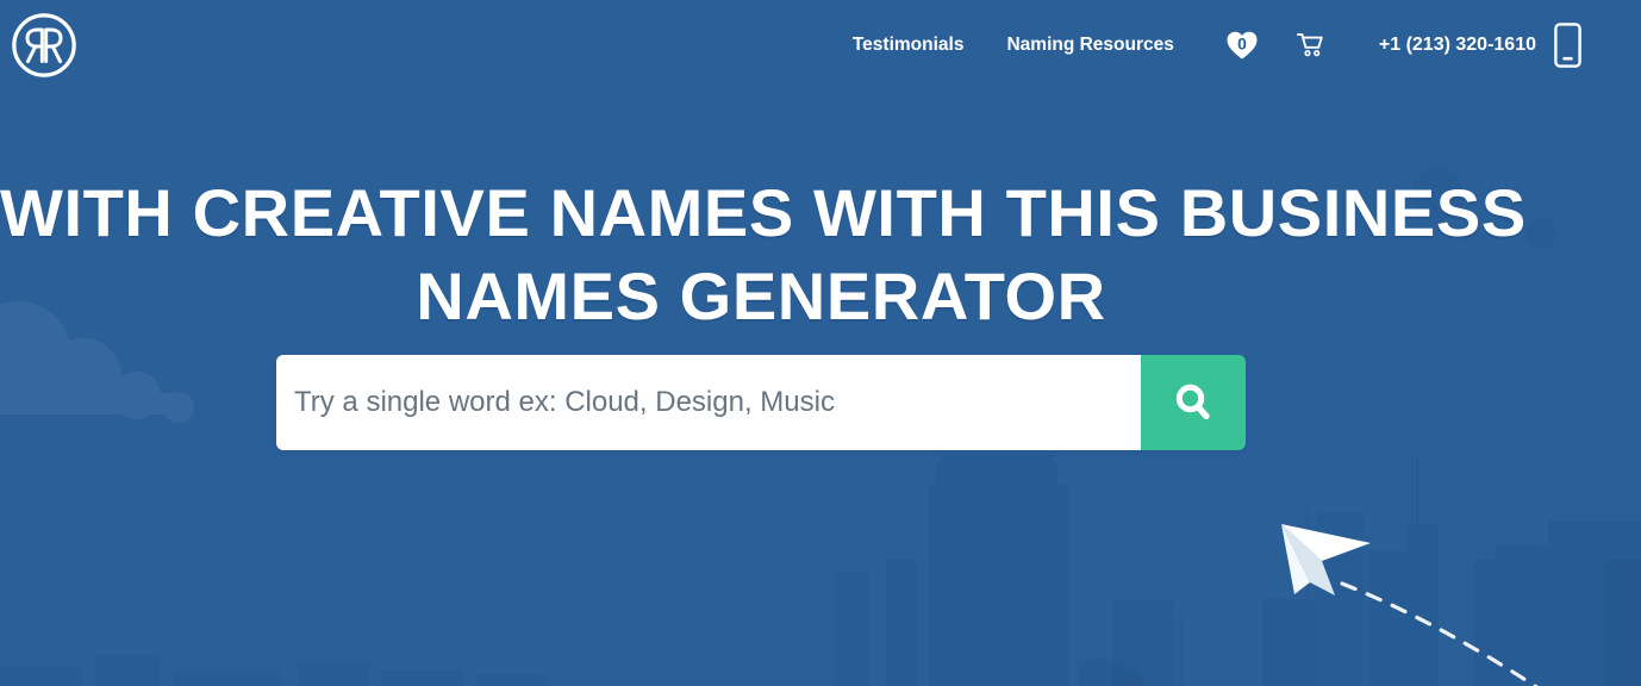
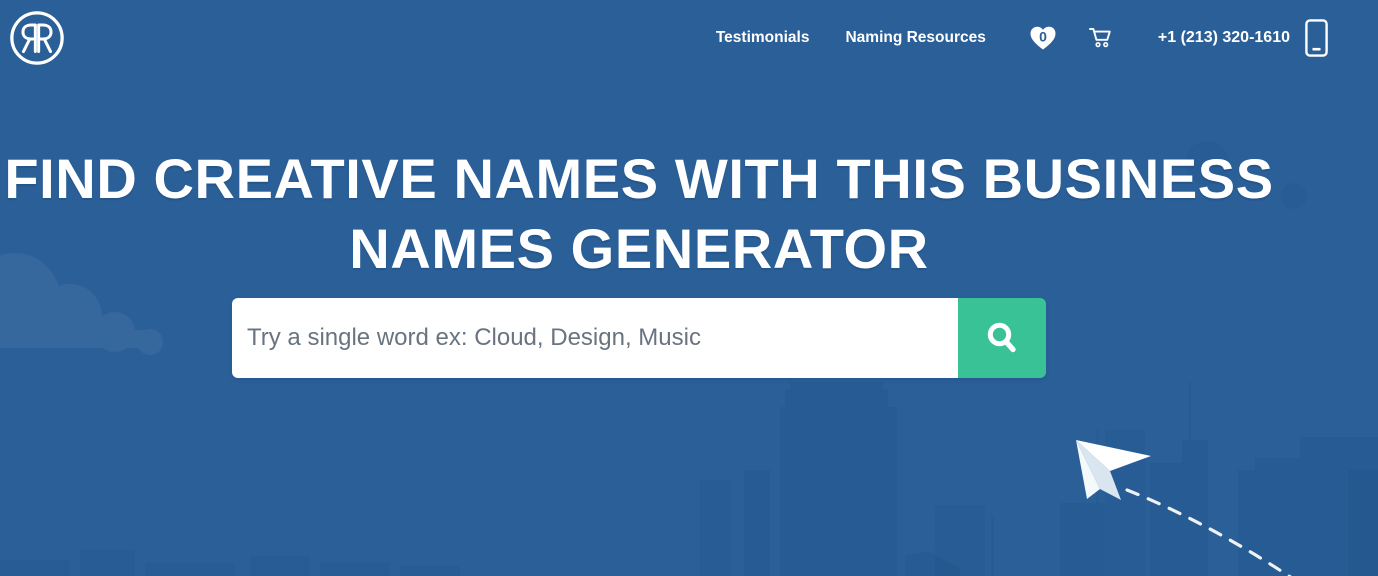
  Testimonials
  Naming Resources
  0
  +1 (213) 320-1610
- WITH CREATIVE NAMES WITH THIS BUSINESS
+ FIND CREATIVE NAMES WITH THIS BUSINESS
  NAMES GENERATOR
  Try a single word ex: Cloud, Design, Music
